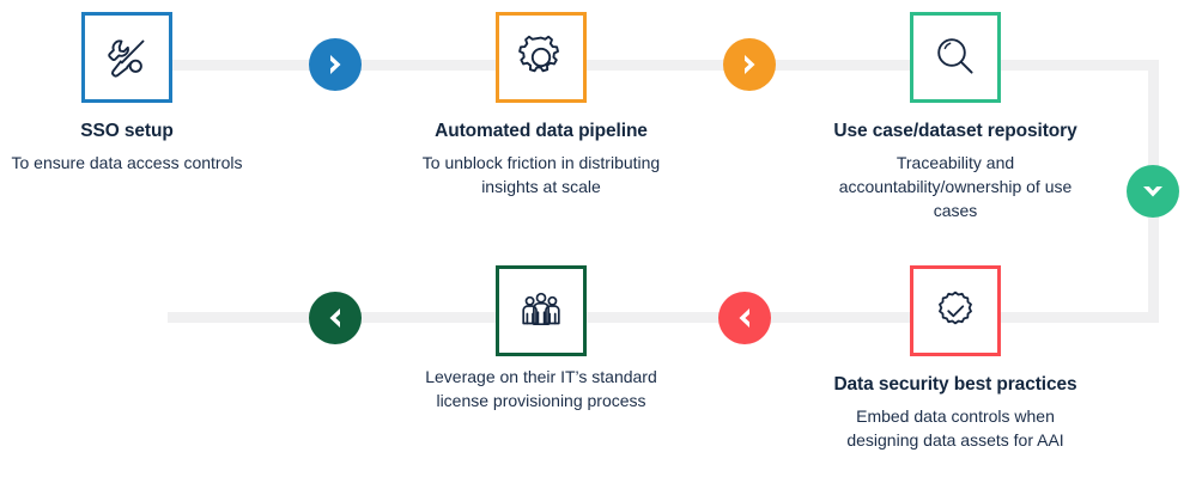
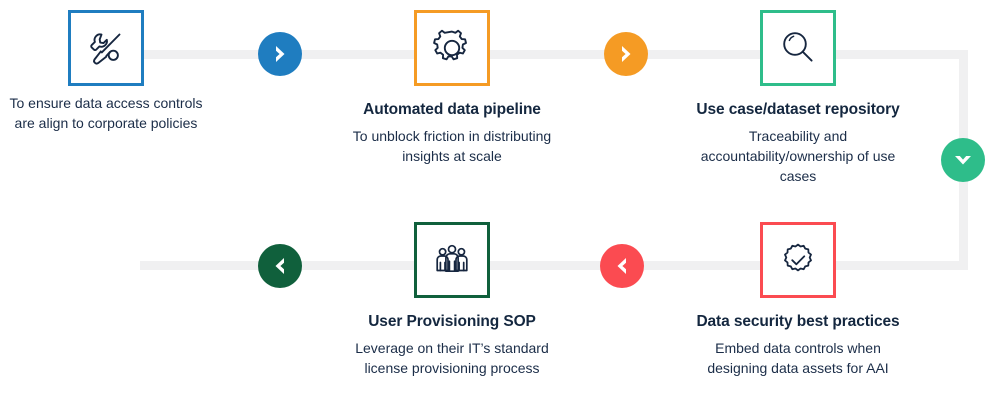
- SSO setup
  To ensure data access controls
+ are align to corporate policies
  Automated data pipeline
  To unblock friction in distributing
  insights at scale
  Use case/dataset repository
  Traceability and
  accountability/ownership of use
  cases
+ User Provisioning SOP
  Leverage on their IT’s standard
  license provisioning process
  Data security best practices
  Embed data controls when
  designing data assets for AAI
